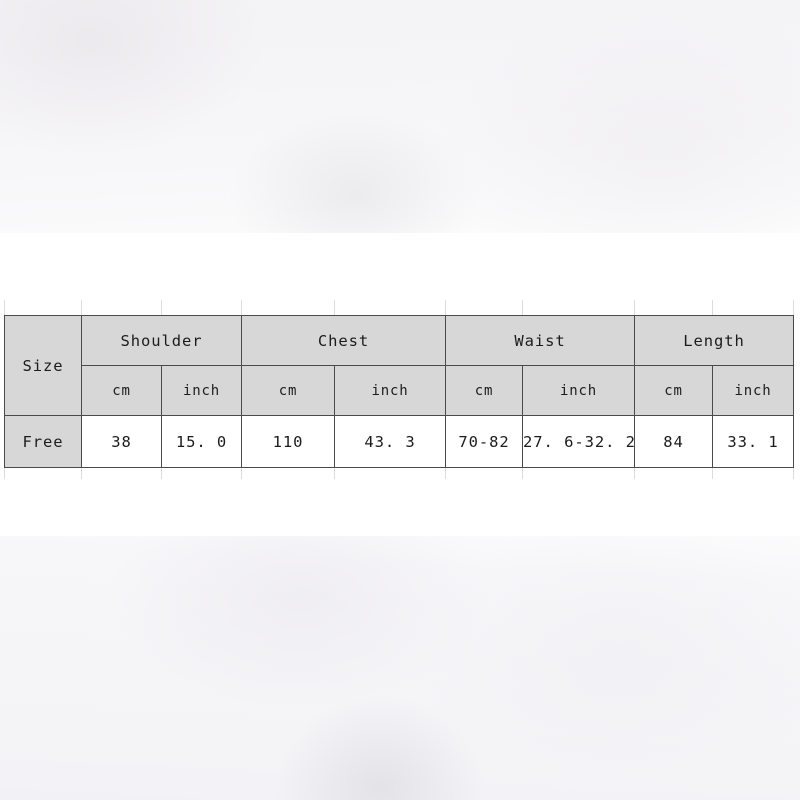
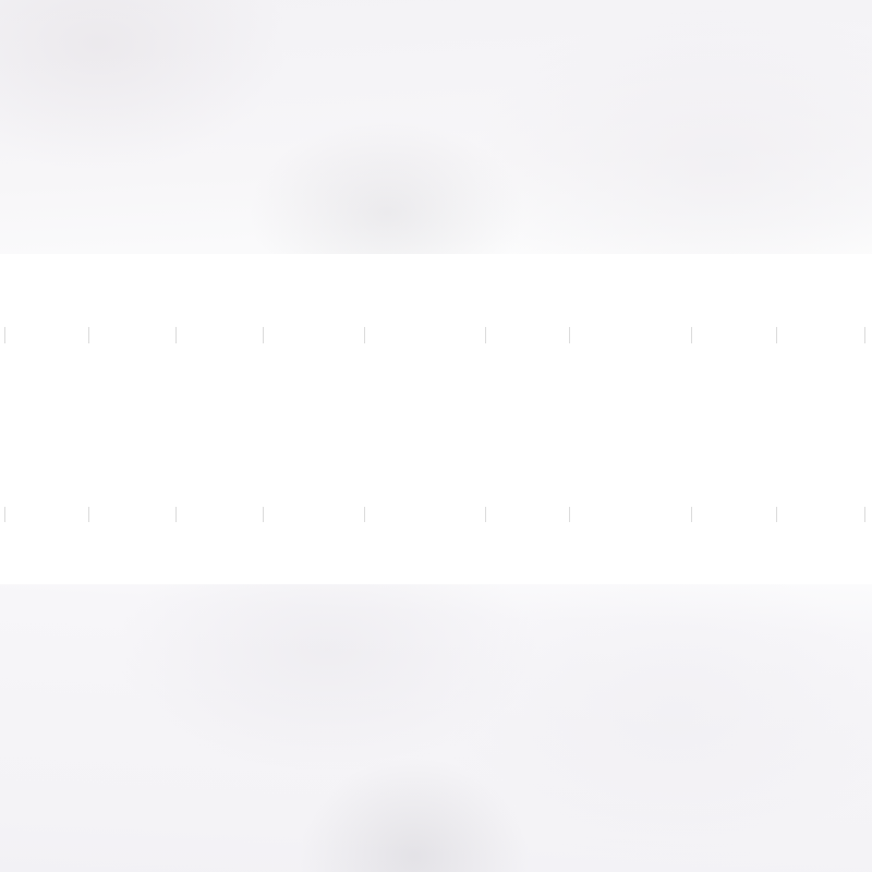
- Size	Shoulder	Chest	Waist	Length
- cm	inch	cm	inch	cm	inch	cm	inch
- Free	38	15. 0	110	43. 3	70-82	27. 6-32. 2	84	33. 1
